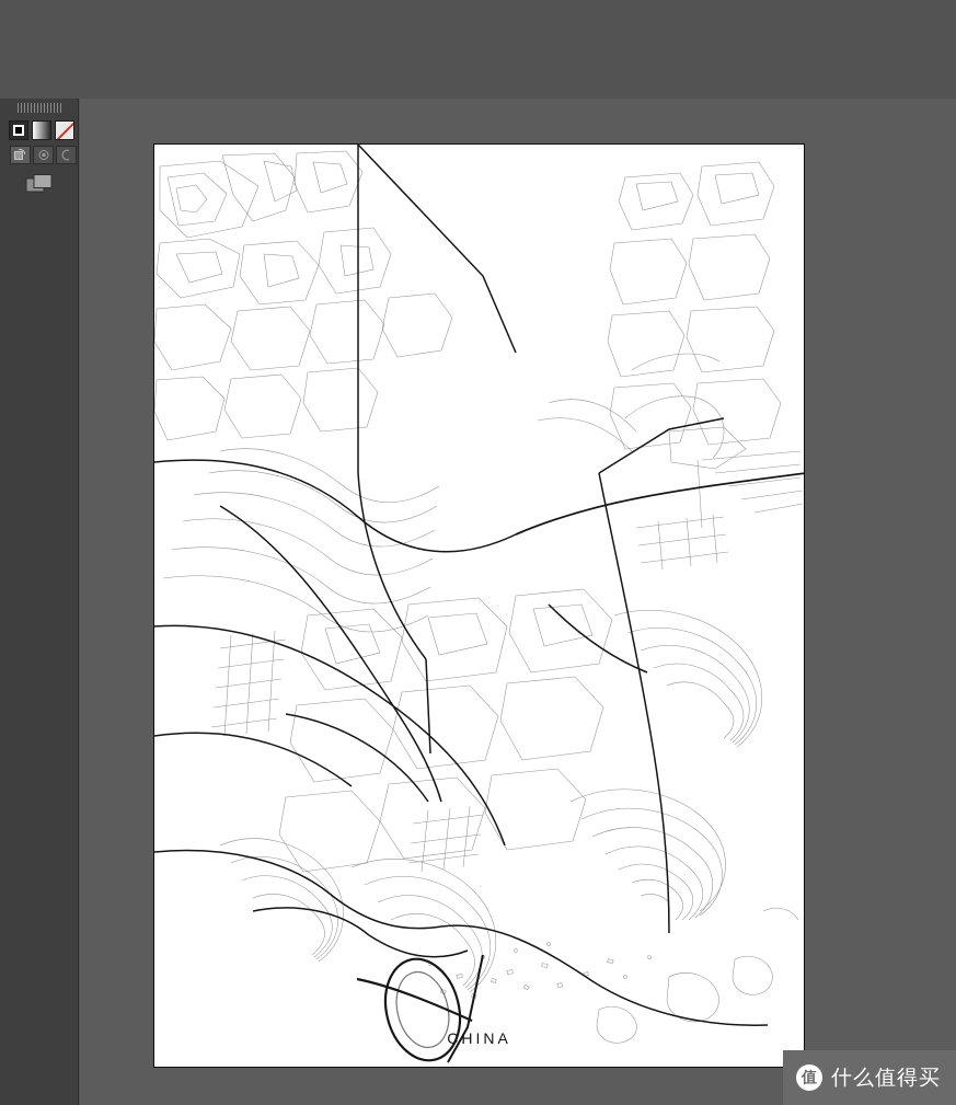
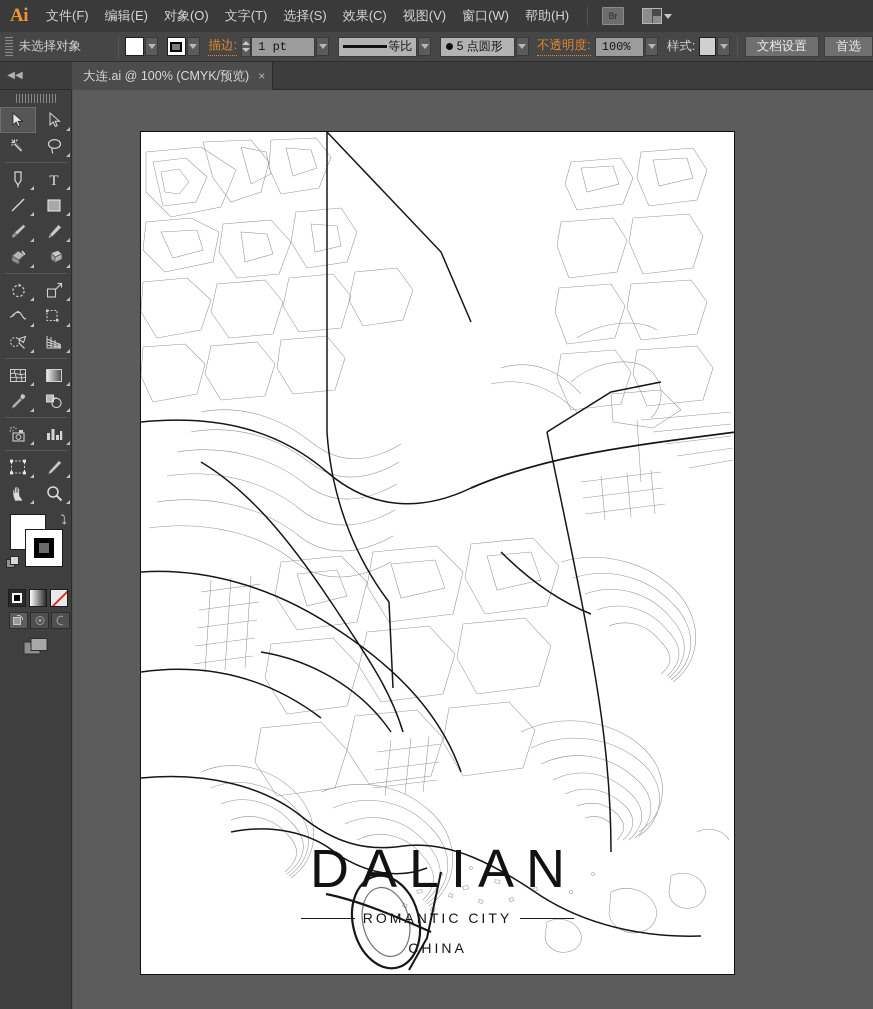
+ Ai
+ 文件(F)
+ 编辑(E)
+ 对象(O)
+ 文字(T)
+ 选择(S)
+ 效果(C)
+ 视图(V)
+ 窗口(W)
+ 帮助(H)
+ Br
+ 未选择对象
+ 描边:
+ 1 pt
+ 等比
+ 5 点圆形
+ 不透明度:
+ 100%
+ 样式:
+ 文档设置
+ 首选
+ ◀◀
+ 大连.ai @ 100% (CMYK/预览)
+ ×
+ T
+ ⤵
+ DALIAN
+ ROMANTIC CITY
  CHINA
- 值
- 什么值得买
